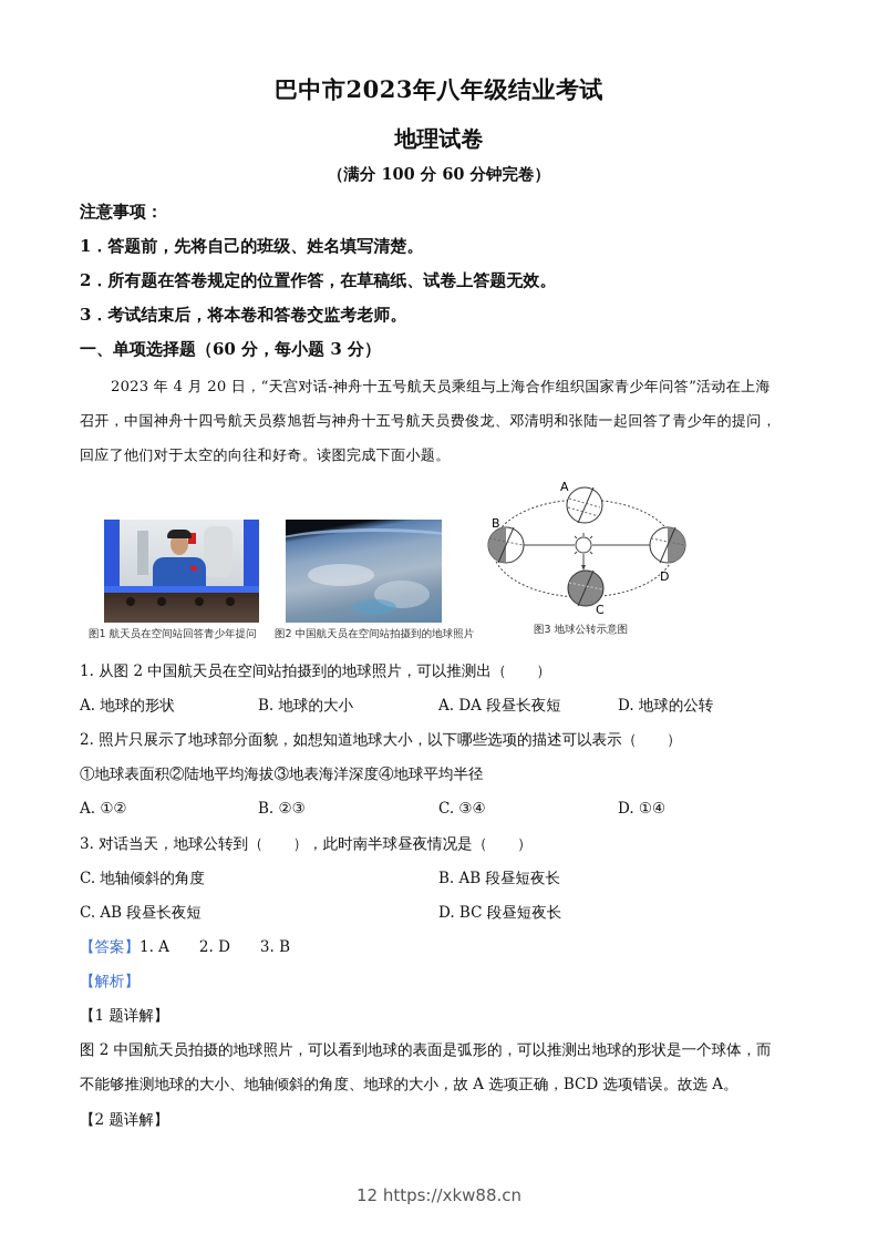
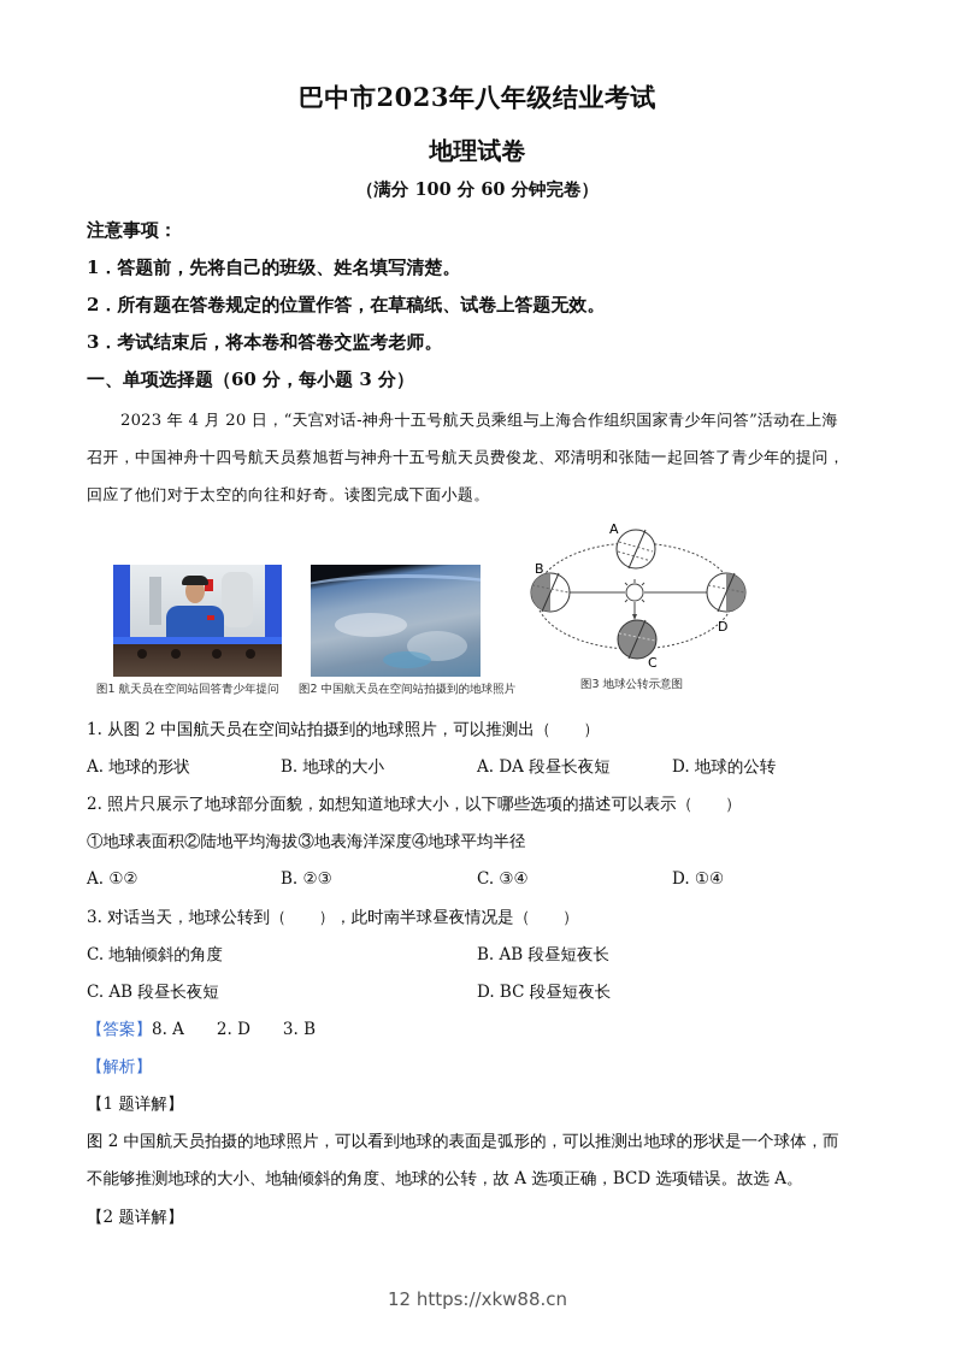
  巴中市2023年八年级结业考试
  地理试卷
  （满分 100 分 60 分钟完卷）
  注意事项：
  1．答题前，先将自己的班级、姓名填写清楚。
  2．所有题在答卷规定的位置作答，在草稿纸、试卷上答题无效。
  3．考试结束后，将本卷和答卷交监考老师。
  一、单项选择题（60 分，每小题 3 分）
  2023 年 4 月 20 日，“天宫对话-神舟十五号航天员乘组与上海合作组织国家青少年问答”活动在上海
  召开，中国神舟十四号航天员蔡旭哲与神舟十五号航天员费俊龙、邓清明和张陆一起回答了青少年的提问，
  回应了他们对于太空的向往和好奇。读图完成下面小题。
  图1 航天员在空间站回答青少年提问
  图2 中国航天员在空间站拍摄到的地球照片
  A
  B
  C
  D
  图3 地球公转示意图
  1. 从图 2 中国航天员在空间站拍摄到的地球照片，可以推测出（ ）
  A. 地球的形状
  B. 地球的大小
  A. DA 段昼长夜短
  D. 地球的公转
  2. 照片只展示了地球部分面貌，如想知道地球大小，以下哪些选项的描述可以表示（ ）
  ①地球表面积②陆地平均海拔③地表海洋深度④地球平均半径
  A. ①②
  B. ②③
  C. ③④
  D. ①④
  3. 对话当天，地球公转到（ ），此时南半球昼夜情况是（ ）
  C. 地轴倾斜的角度
  B. AB 段昼短夜长
  C. AB 段昼长夜短
  D. BC 段昼短夜长
- 【答案】1. A 2. D 3. B
+ 【答案】8. A 2. D 3. B
  【解析】
  【1 题详解】
  图 2 中国航天员拍摄的地球照片，可以看到地球的表面是弧形的，可以推测出地球的形状是一个球体，而
- 不能够推测地球的大小、地轴倾斜的角度、地球的大小，故 A 选项正确，BCD 选项错误。故选 A。
+ 不能够推测地球的大小、地轴倾斜的角度、地球的公转，故 A 选项正确，BCD 选项错误。故选 A。
  【2 题详解】
  12 https://xkw88.cn
